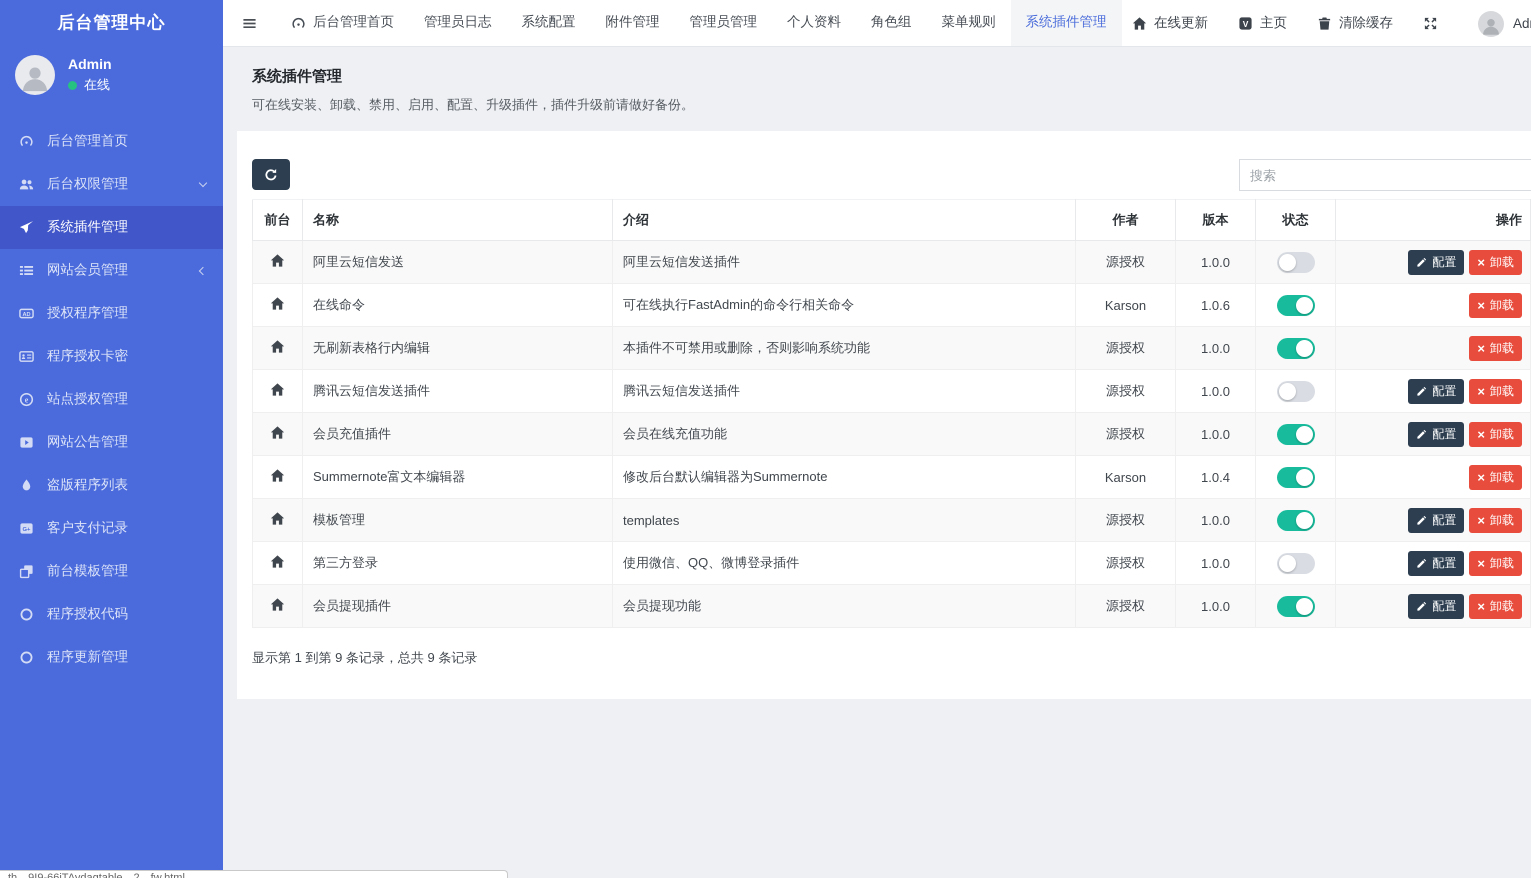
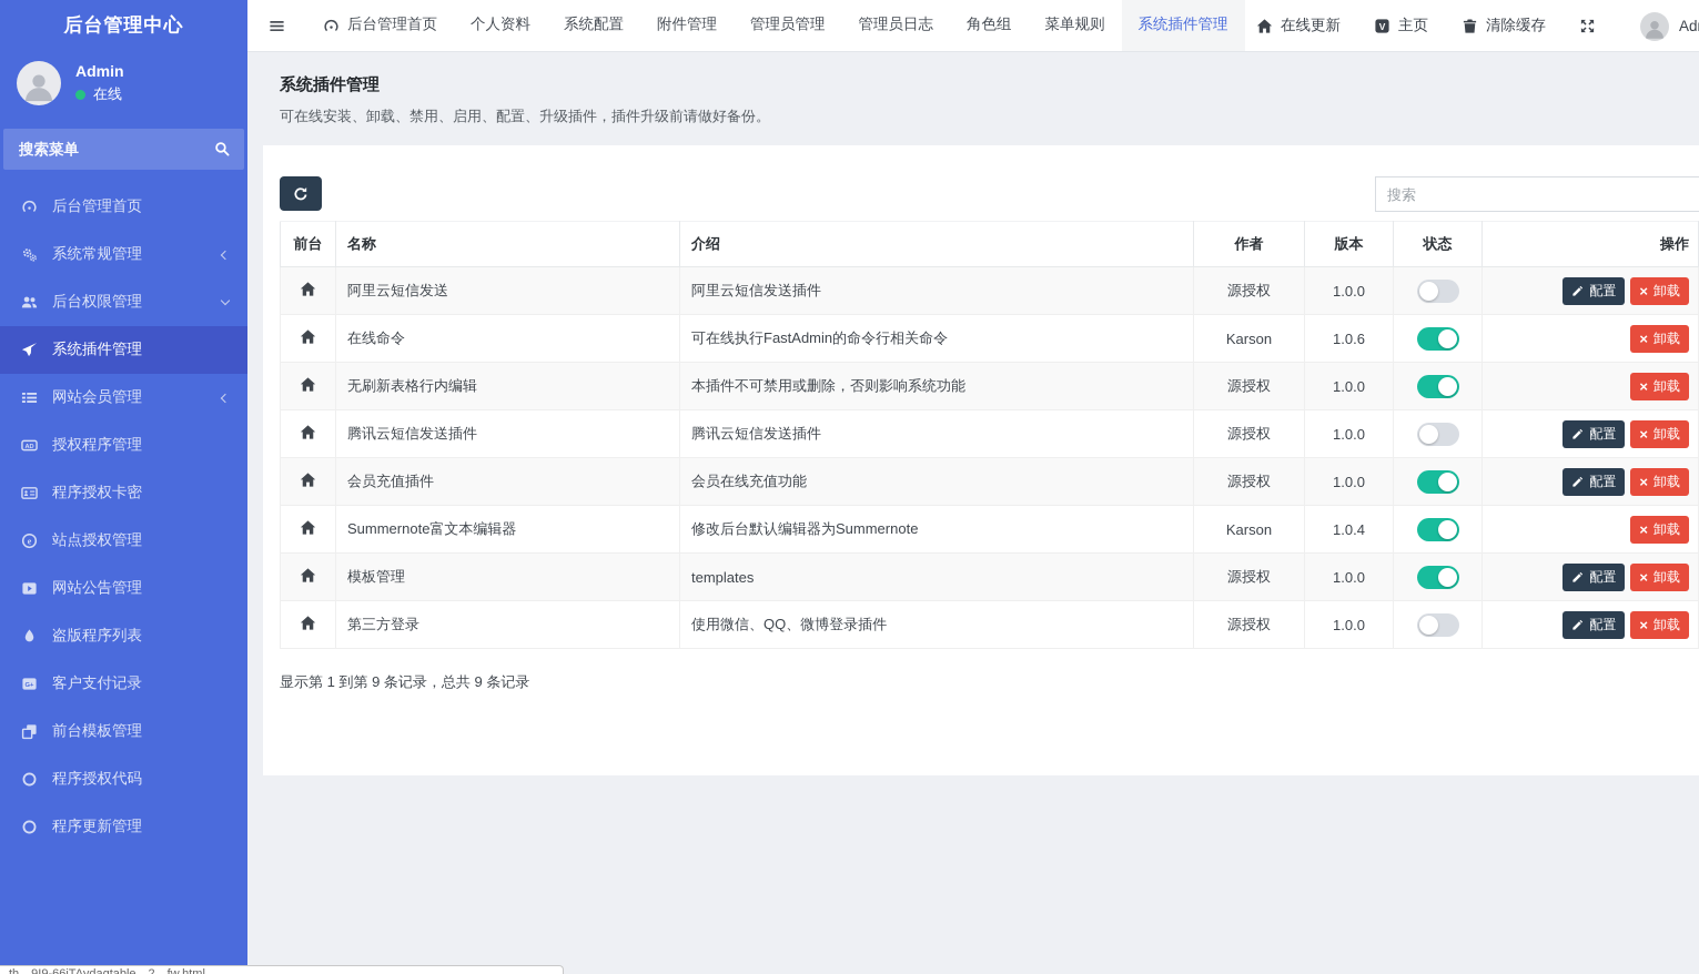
  后台管理中心
  Admin
  在线
+ 搜索菜单
  后台管理首页
+ 系统常规管理
  后台权限管理
  系统插件管理
  网站会员管理
  授权程序管理
  程序授权卡密
  e
  站点授权管理
  网站公告管理
  盗版程序列表
  客户支付记录
  前台模板管理
  程序授权代码
  程序更新管理
  后台管理首页
- 管理员日志
+ 个人资料
  系统配置
  附件管理
  管理员管理
- 个人资料
+ 管理员日志
  角色组
  菜单规则
  系统插件管理
  在线更新
  V
  主页
  清除缓存
  系统插件管理
  可在线安装、卸载、禁用、启用、配置、升级插件，插件升级前请做好备份。
  搜索
  前台	名称	介绍	作者	版本	状态	操作
  	阿里云短信发送	阿里云短信发送插件	源授权	1.0.0		配置 × 卸载
  	在线命令	可在线执行FastAdmin的命令行相关命令	Karson	1.0.6		× 卸载
  	无刷新表格行内编辑	本插件不可禁用或删除，否则影响系统功能	源授权	1.0.0		× 卸载
  	腾讯云短信发送插件	腾讯云短信发送插件	源授权	1.0.0		配置 × 卸载
  	会员充值插件	会员在线充值功能	源授权	1.0.0		配置 × 卸载
  	Summernote富文本编辑器	修改后台默认编辑器为Summernote	Karson	1.0.4		× 卸载
  	模板管理	templates	源授权	1.0.0		配置 × 卸载
  	第三方登录	使用微信、QQ、微博登录插件	源授权	1.0.0		配置 × 卸载
- 	会员提现插件	会员提现功能	源授权	1.0.0		配置 × 卸载
  显示第 1 到第 9 条记录，总共 9 条记录
